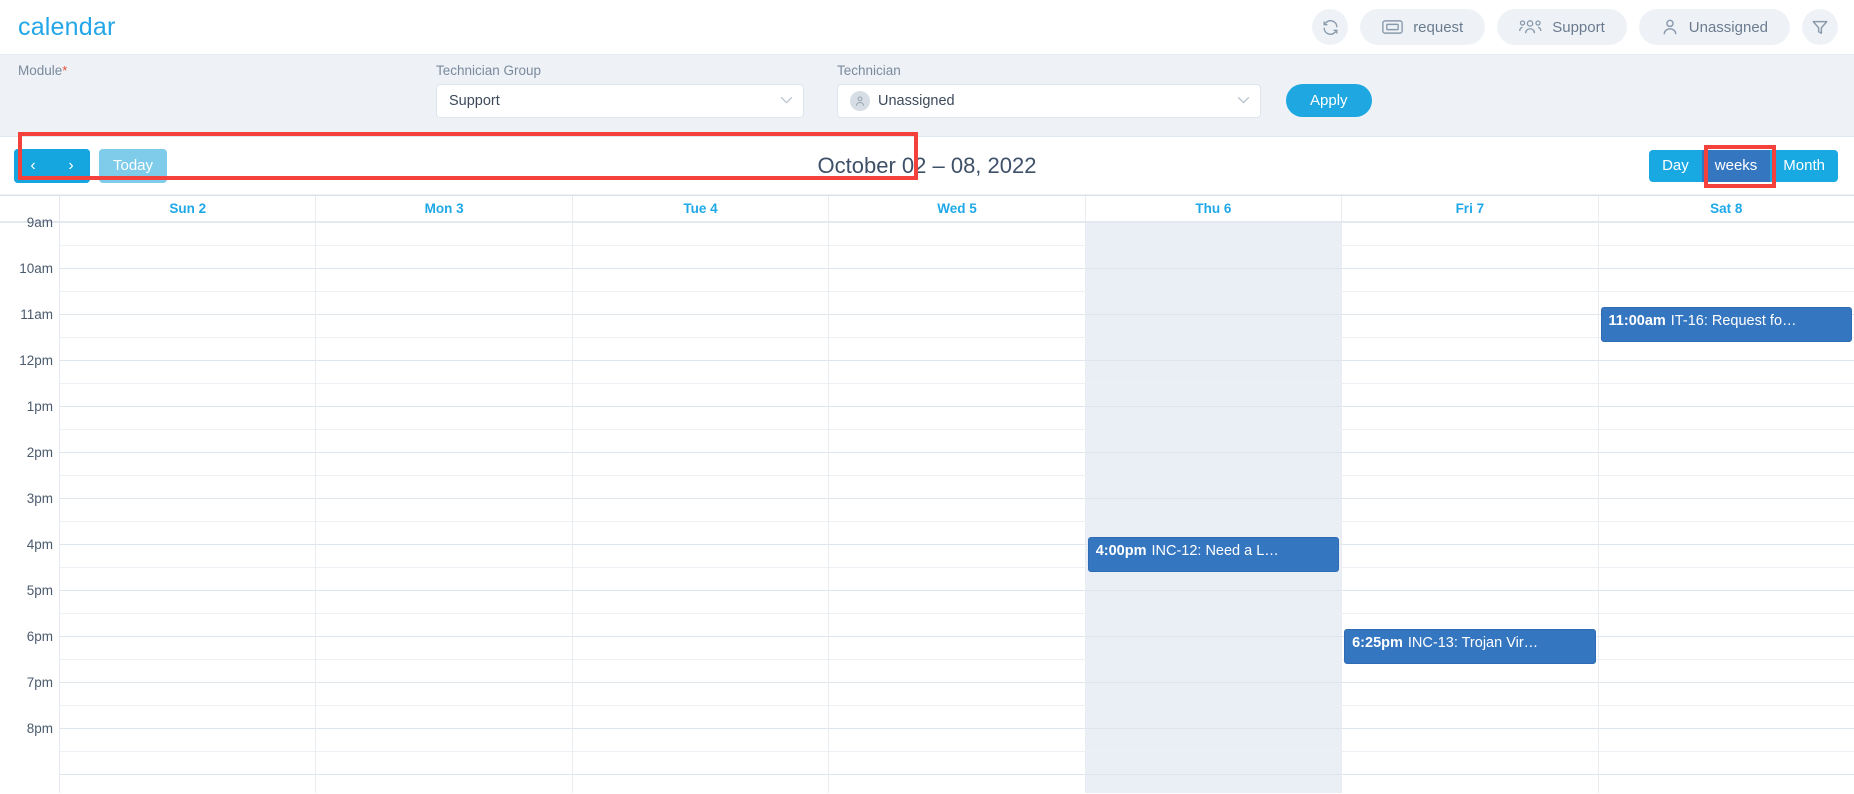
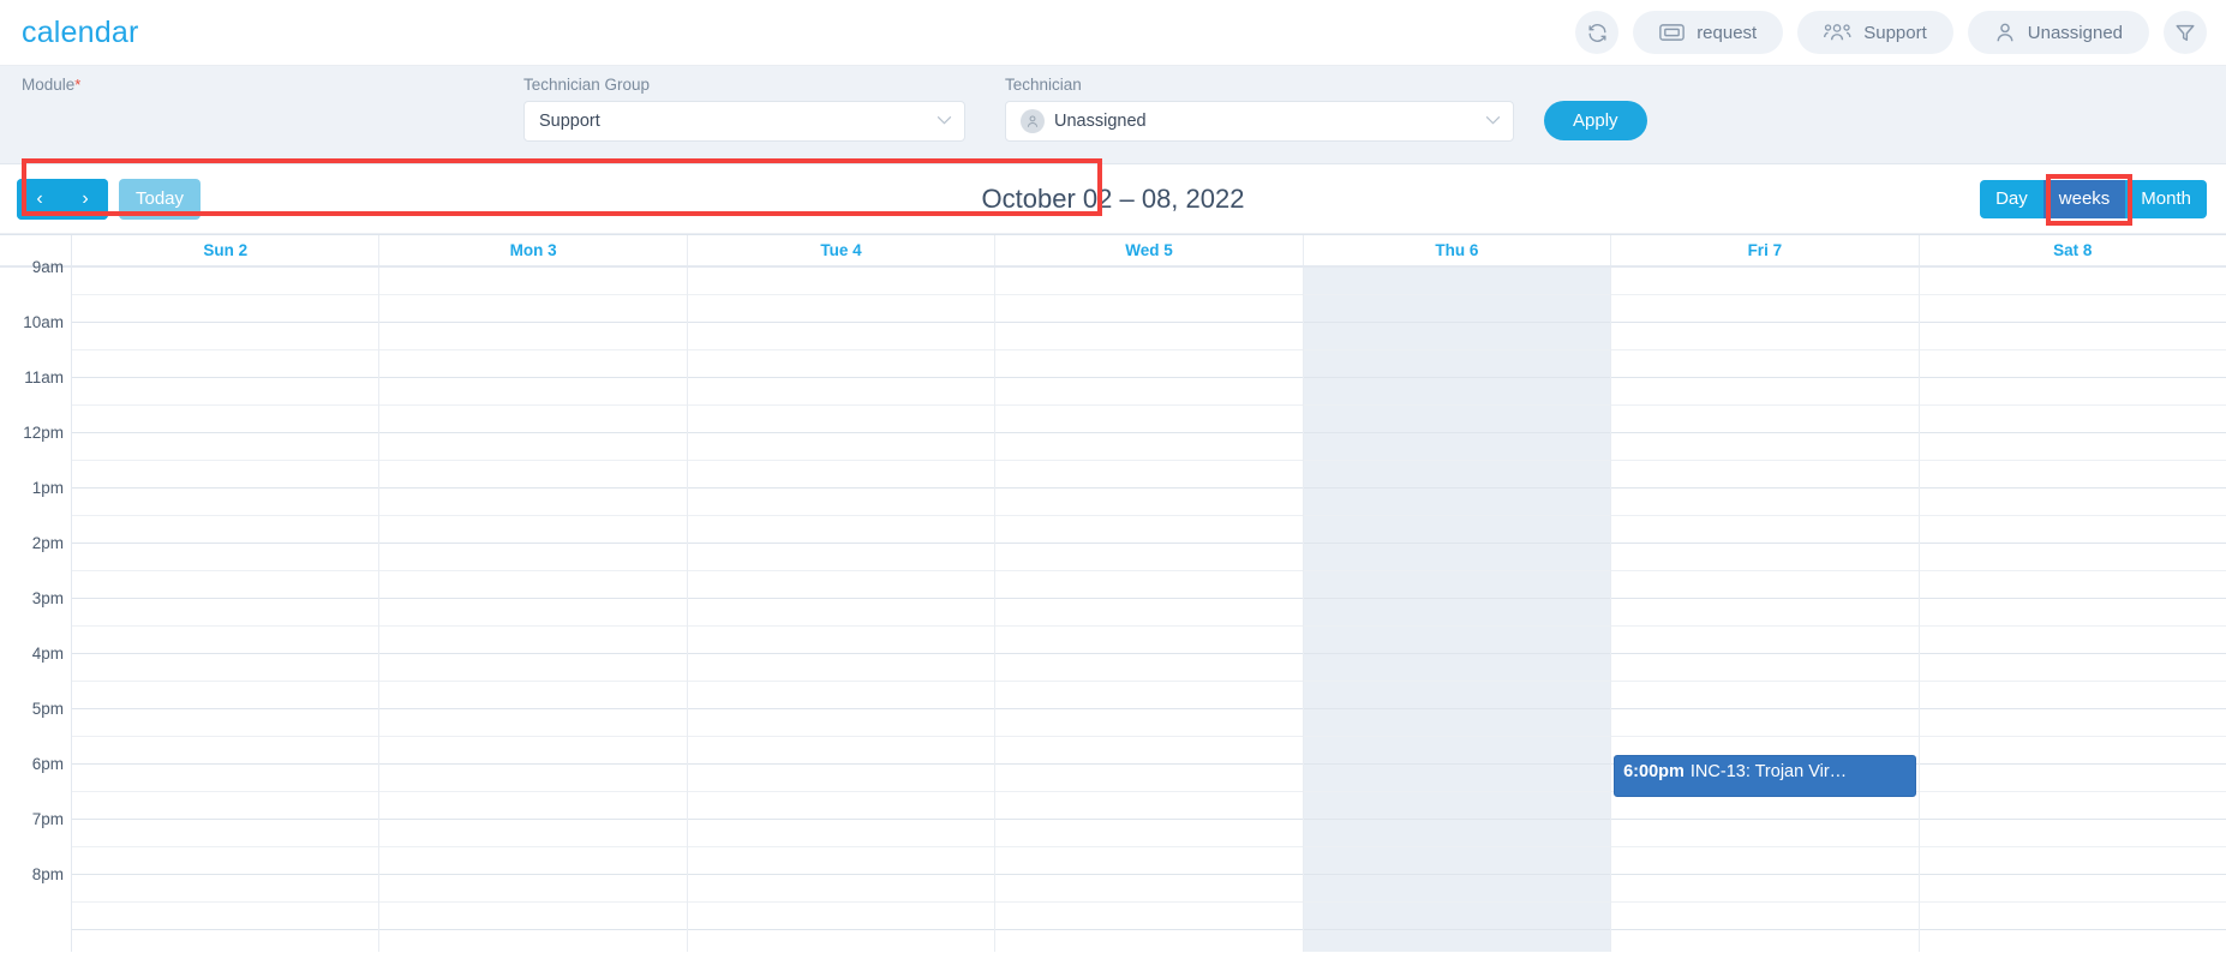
  calendar
  request
  Support
  Unassigned
  Module*
  Technician Group
  Support
  Technician
  Unassigned
  Apply
  ‹
  ›
  Today
  October 02 – 08, 2022
  Day
  weeks
  Month
  Sun 2
  Mon 3
  Tue 4
  Wed 5
  Thu 6
  Fri 7
  Sat 8
  9am
  10am
  11am
  12pm
  1pm
  2pm
  3pm
  4pm
  5pm
  6pm
  7pm
  8pm
- 4:00pm INC-12: Need a L…
- 6:25pm INC-13: Trojan Vir…
+ 6:00pm INC-13: Trojan Vir…
- 11:00am IT-16: Request fo…
